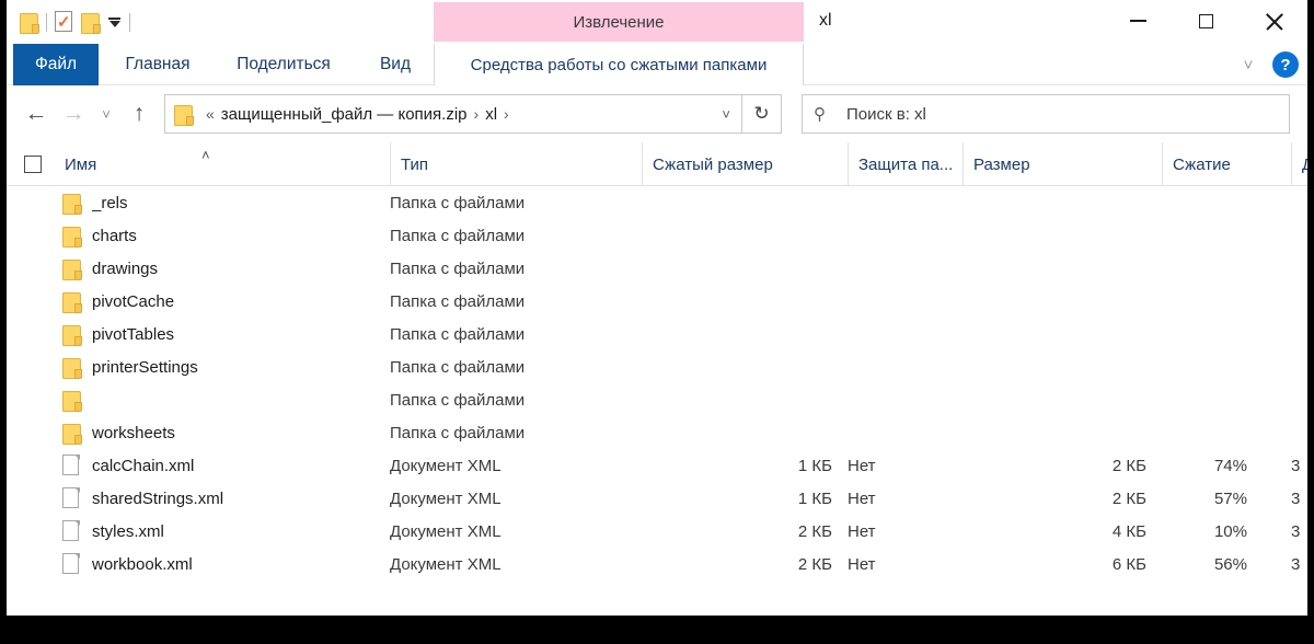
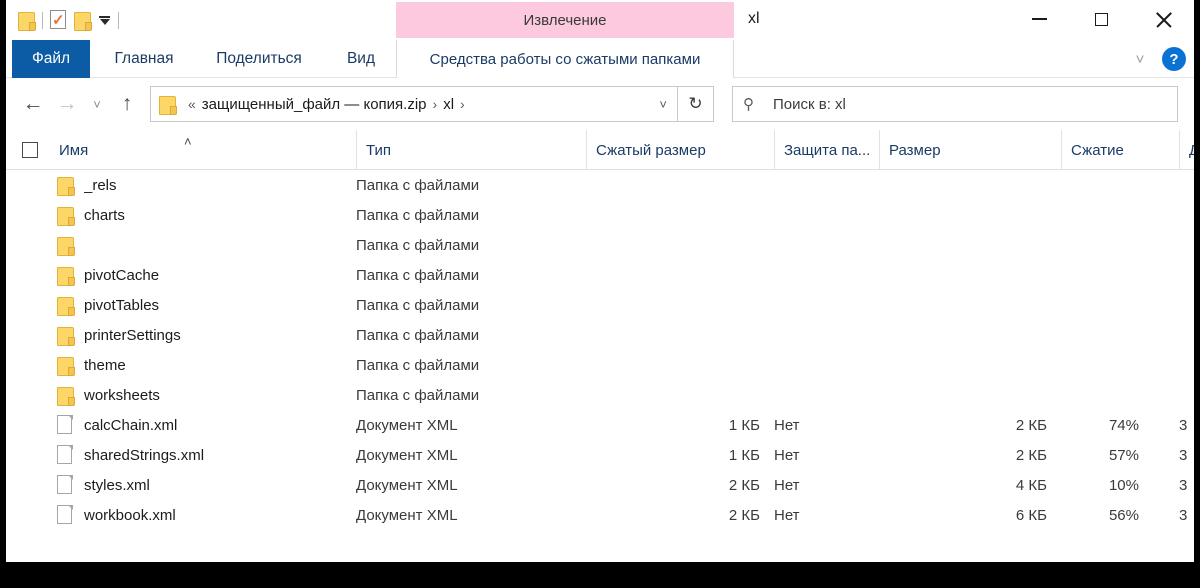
  ✓
  Извлечение
  xl
  Файл
  Главная
  Поделиться
  Вид
  Средства работы со сжатыми папками
  ˅
  ?
  ←
  →
  ˅
  ↑
  «
  защищенный_файл — копия.zip
  ›
  xl
  ›
  ˅
  ↻
  ⚲
  Поиск в: xl
  ˄
  Имя
  Тип
  Сжатый размер
  Защита па...
  Размер
  Сжатие
  _rels
  Папка с файлами
  charts
  Папка с файлами
- drawings
  Папка с файлами
  pivotCache
  Папка с файлами
  pivotTables
  Папка с файлами
  printerSettings
  Папка с файлами
+ theme
  Папка с файлами
  worksheets
  Папка с файлами
  calcChain.xml
  Документ XML
  1 КБ
  Нет
  2 КБ
  74%
  3
  sharedStrings.xml
  Документ XML
  1 КБ
  Нет
  2 КБ
  57%
  3
  styles.xml
  Документ XML
  2 КБ
  Нет
  4 КБ
  10%
  3
  workbook.xml
  Документ XML
  2 КБ
  Нет
  6 КБ
  56%
  3
